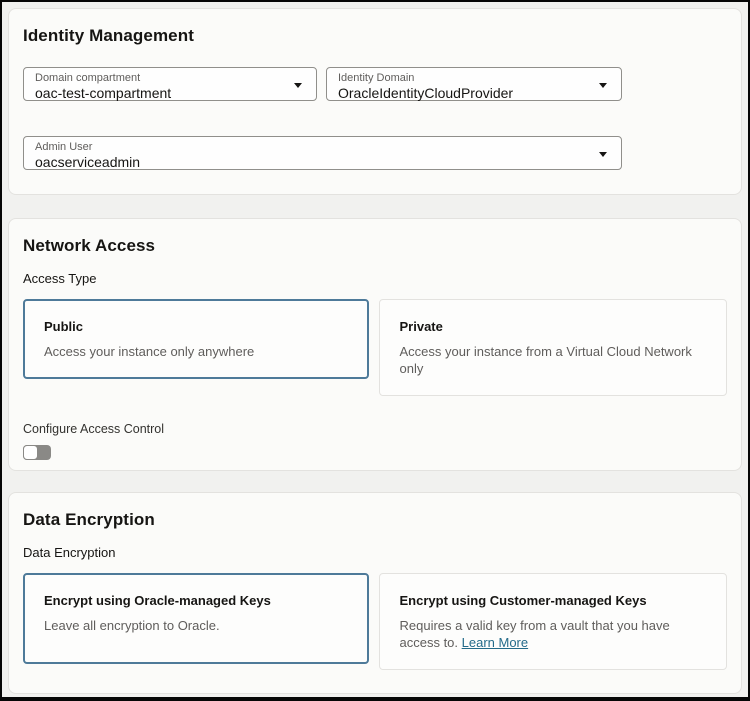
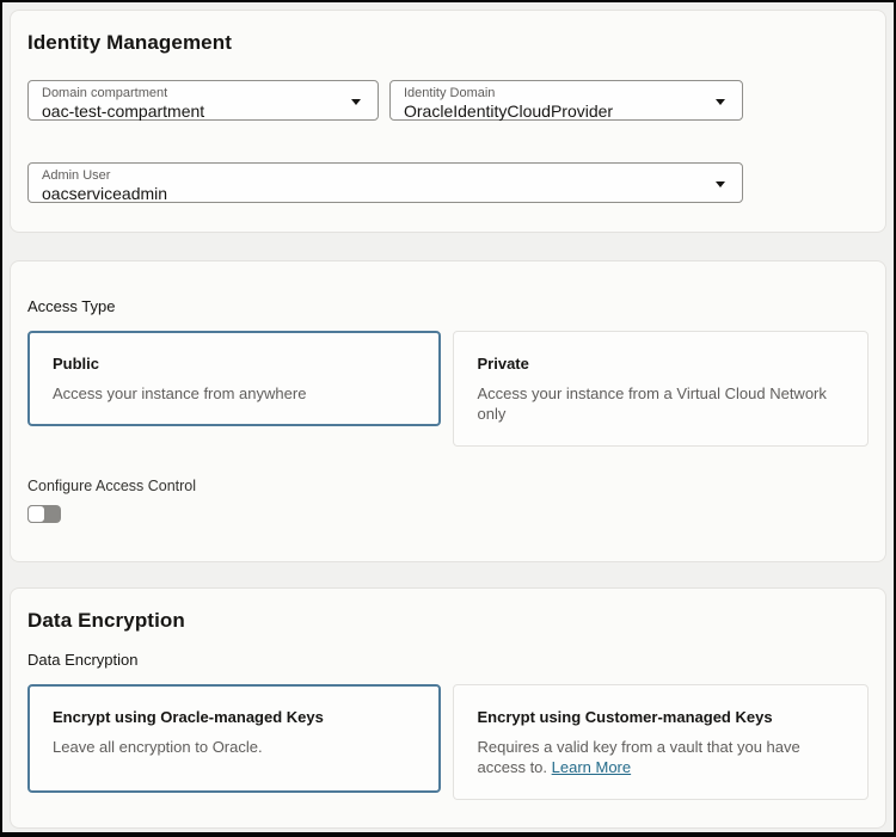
  Identity Management
  Domain compartment
  oac-test-compartment
  Identity Domain
  OracleIdentityCloudProvider
  Admin User
  oacserviceadmin
- Network Access
  Access Type
  Public
- Access your instance only anywhere
+ Access your instance from anywhere
  Private
  Access your instance from a Virtual Cloud Network only
  Configure Access Control
  Data Encryption
  Data Encryption
  Encrypt using Oracle-managed Keys
  Leave all encryption to Oracle.
  Encrypt using Customer-managed Keys
  Requires a valid key from a vault that you have access to. Learn More
